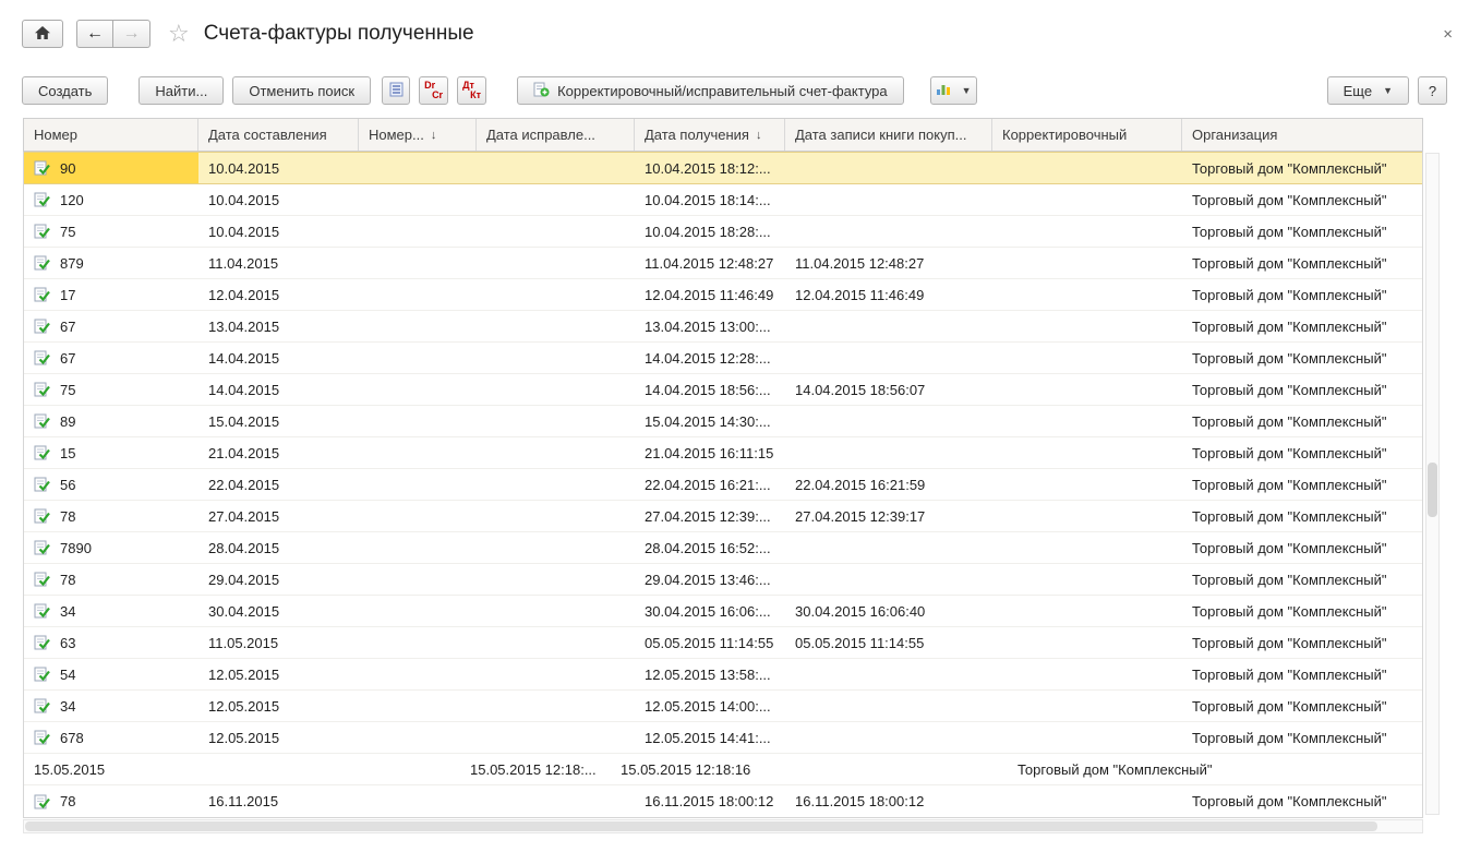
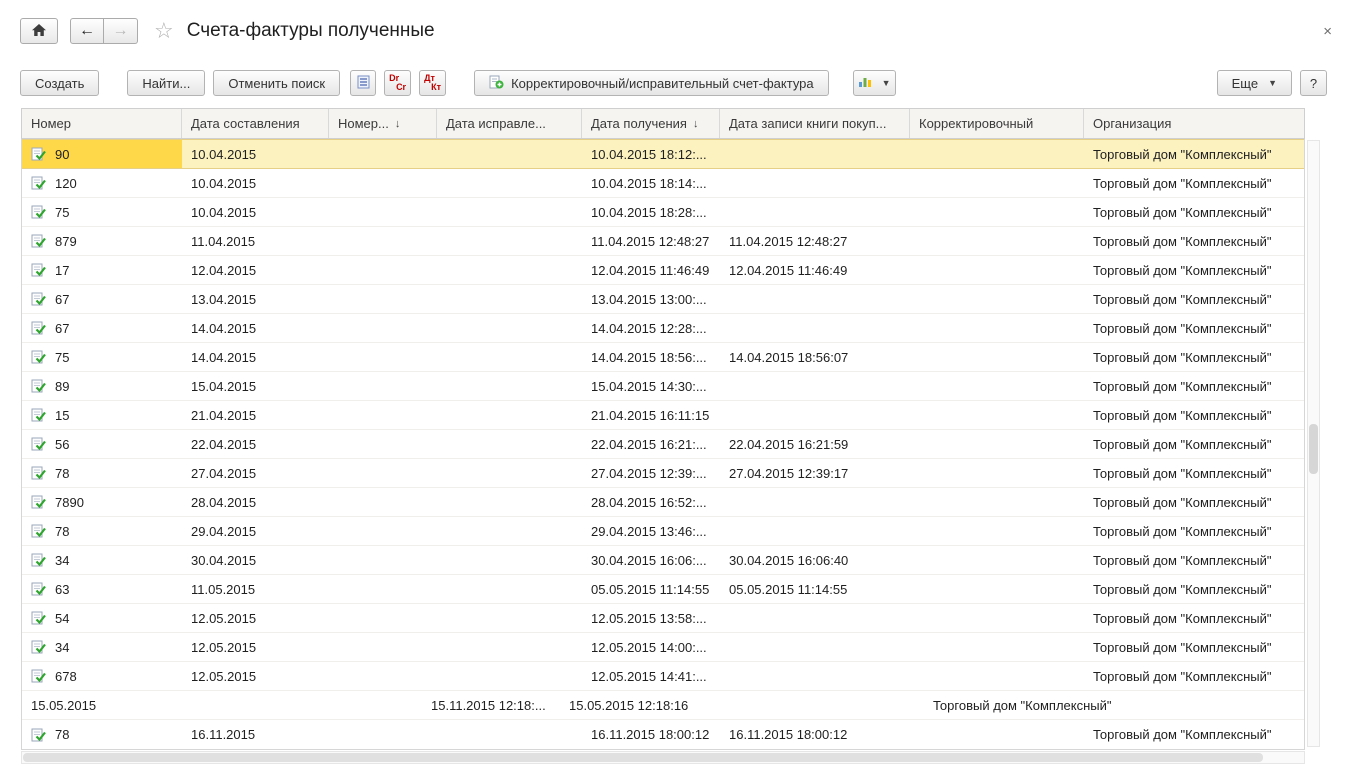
  ←
  →
  ☆
  Счета-фактуры полученные
  ×
  Создать
  Найти...
  Отменить поиск
  Dr
  Cr
  Дт
  Кт
  Корректировочный/исправительный счет-фактура
  ▼
  Еще
  ▼
  ?
  Номер
  Дата составления
  Номер...
  ↓
  Дата исправле...
  Дата получения
  ↓
  Дата записи книги покуп...
  Корректировочный
  Организация
  90
  10.04.2015
  10.04.2015 18:12:...
  Торговый дом "Комплексный"
  120
  10.04.2015
  10.04.2015 18:14:...
  Торговый дом "Комплексный"
  75
  10.04.2015
  10.04.2015 18:28:...
  Торговый дом "Комплексный"
  879
  11.04.2015
  11.04.2015 12:48:27
  11.04.2015 12:48:27
  Торговый дом "Комплексный"
  17
  12.04.2015
  12.04.2015 11:46:49
  12.04.2015 11:46:49
  Торговый дом "Комплексный"
  67
  13.04.2015
  13.04.2015 13:00:...
  Торговый дом "Комплексный"
  67
  14.04.2015
  14.04.2015 12:28:...
  Торговый дом "Комплексный"
  75
  14.04.2015
  14.04.2015 18:56:...
  14.04.2015 18:56:07
  Торговый дом "Комплексный"
  89
  15.04.2015
  15.04.2015 14:30:...
  Торговый дом "Комплексный"
  15
  21.04.2015
  21.04.2015 16:11:15
  Торговый дом "Комплексный"
  56
  22.04.2015
  22.04.2015 16:21:...
  22.04.2015 16:21:59
  Торговый дом "Комплексный"
  78
  27.04.2015
  27.04.2015 12:39:...
  27.04.2015 12:39:17
  Торговый дом "Комплексный"
  7890
  28.04.2015
  28.04.2015 16:52:...
  Торговый дом "Комплексный"
  78
  29.04.2015
  29.04.2015 13:46:...
  Торговый дом "Комплексный"
  34
  30.04.2015
  30.04.2015 16:06:...
  30.04.2015 16:06:40
  Торговый дом "Комплексный"
  63
  11.05.2015
  05.05.2015 11:14:55
  05.05.2015 11:14:55
  Торговый дом "Комплексный"
  54
  12.05.2015
  12.05.2015 13:58:...
  Торговый дом "Комплексный"
  34
  12.05.2015
  12.05.2015 14:00:...
  Торговый дом "Комплексный"
  678
  12.05.2015
  12.05.2015 14:41:...
  Торговый дом "Комплексный"
  15.05.2015
- 15.05.2015 12:18:...
+ 15.11.2015 12:18:...
  15.05.2015 12:18:16
  Торговый дом "Комплексный"
  78
  16.11.2015
  16.11.2015 18:00:12
  16.11.2015 18:00:12
  Торговый дом "Комплексный"
